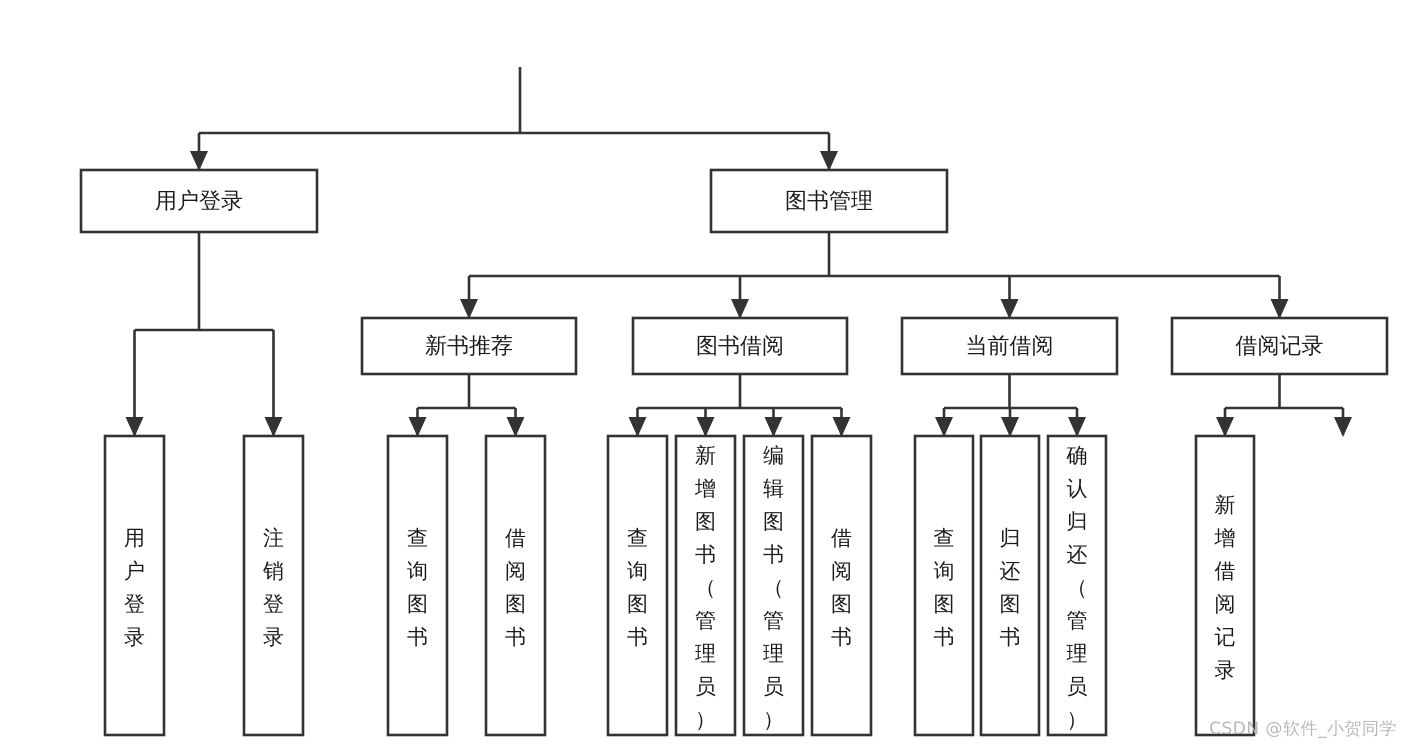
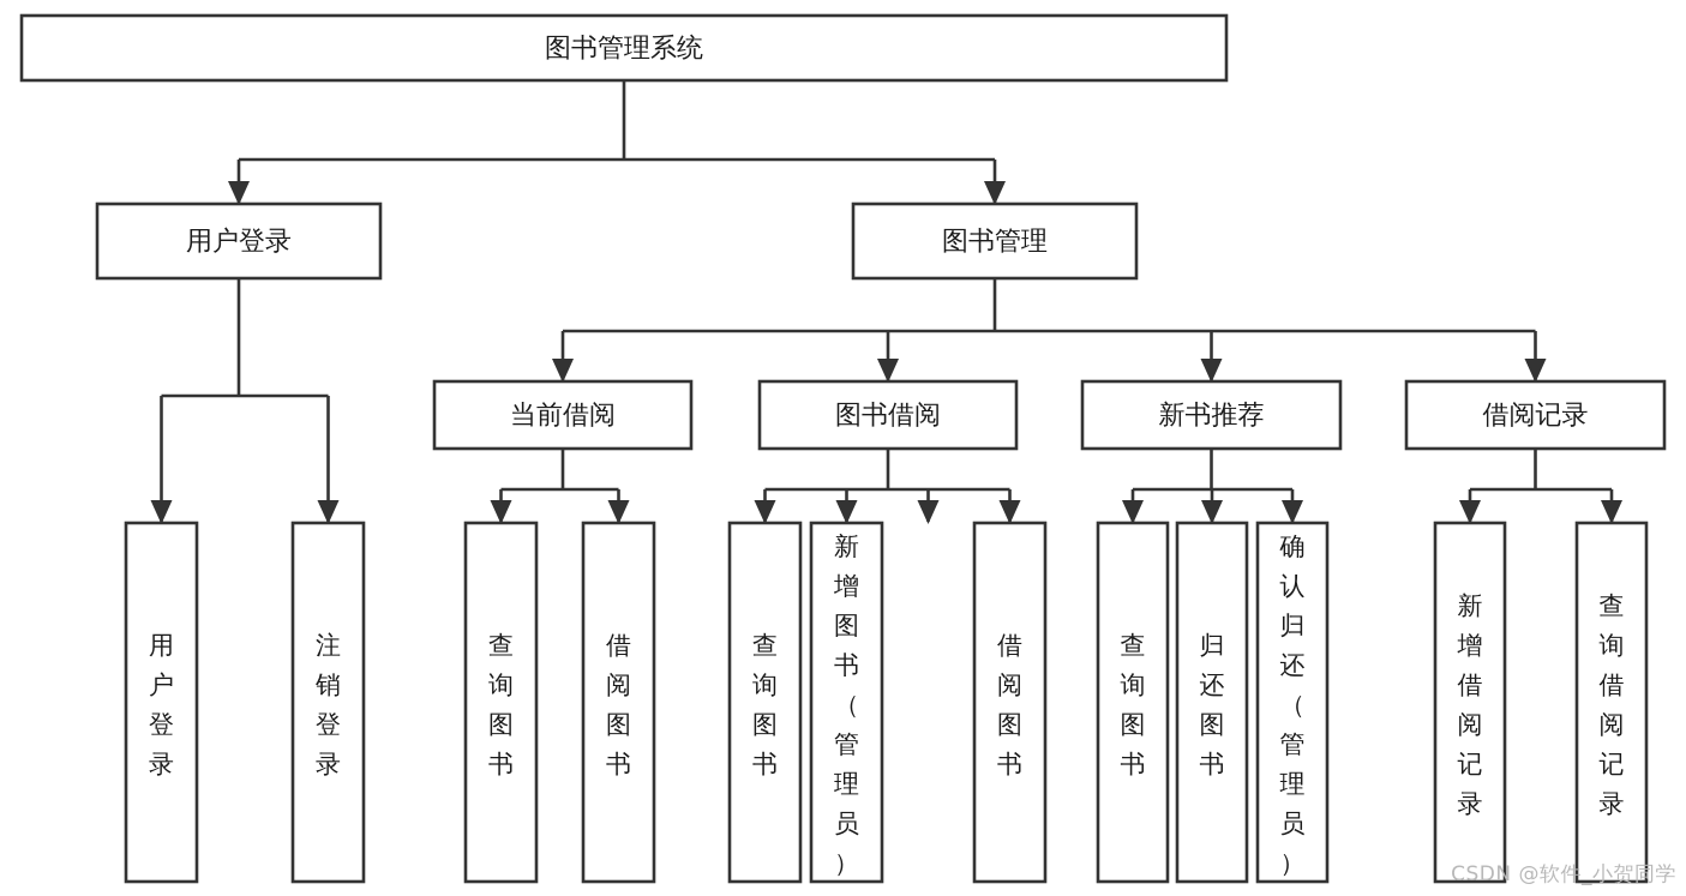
+ 图书管理系统
  用户登录
  图书管理
- 新书推荐
+ 当前借阅
  图书借阅
- 当前借阅
+ 新书推荐
  借阅记录
  用户登录
  注销登录
  查询图书
  借阅图书
  查询图书
  新增图书（管理员）
- 编辑图书（管理员）
  借阅图书
  查询图书
  归还图书
  确认归还（管理员）
  新增借阅记录
+ 查询借阅记录
  CSDN @软件_小贺同学
